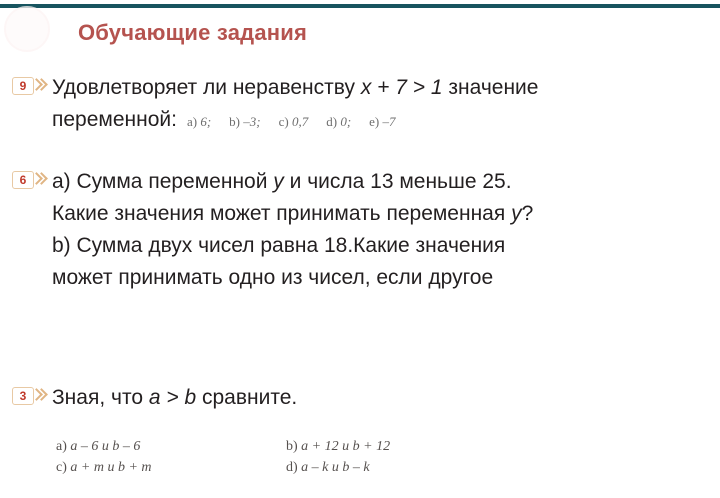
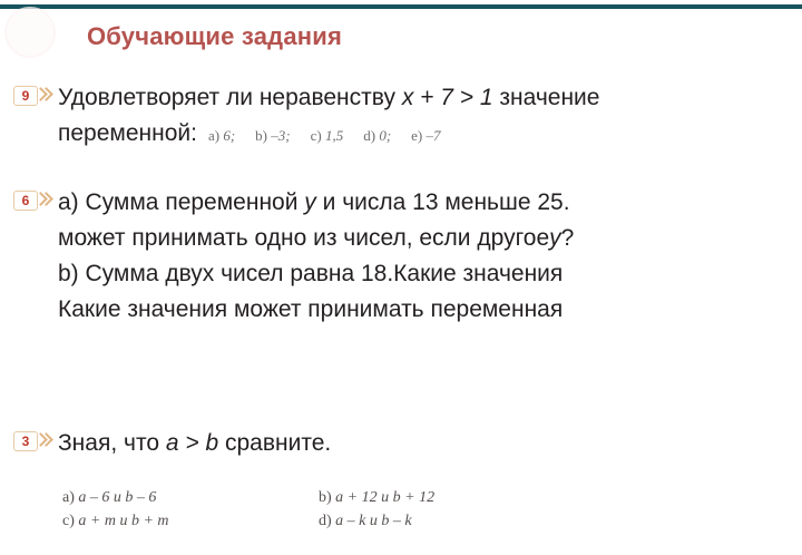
  Обучающие задания
  9
  Удовлетворяет ли неравенству x + 7 > 1 значение
- переменной: a) 6; b) –3; c) 0,7 d) 0; e) –7
+ переменной: a) 6; b) –3; c) 1,5 d) 0; e) –7
  6
  a) Сумма переменной y и числа 13 меньше 25.
- Какие значения может принимать переменная y?
+ может принимать одно из чисел, если другоеy?
  b) Сумма двух чисел равна 18.Какие значения
- может принимать одно из чисел, если другое
+ Какие значения может принимать переменная
  3
  Зная, что a > b сравните.
  a) a – 6 и b – 6
  b) a + 12 и b + 12
  c) a + m и b + m
  d) a – k и b – k
